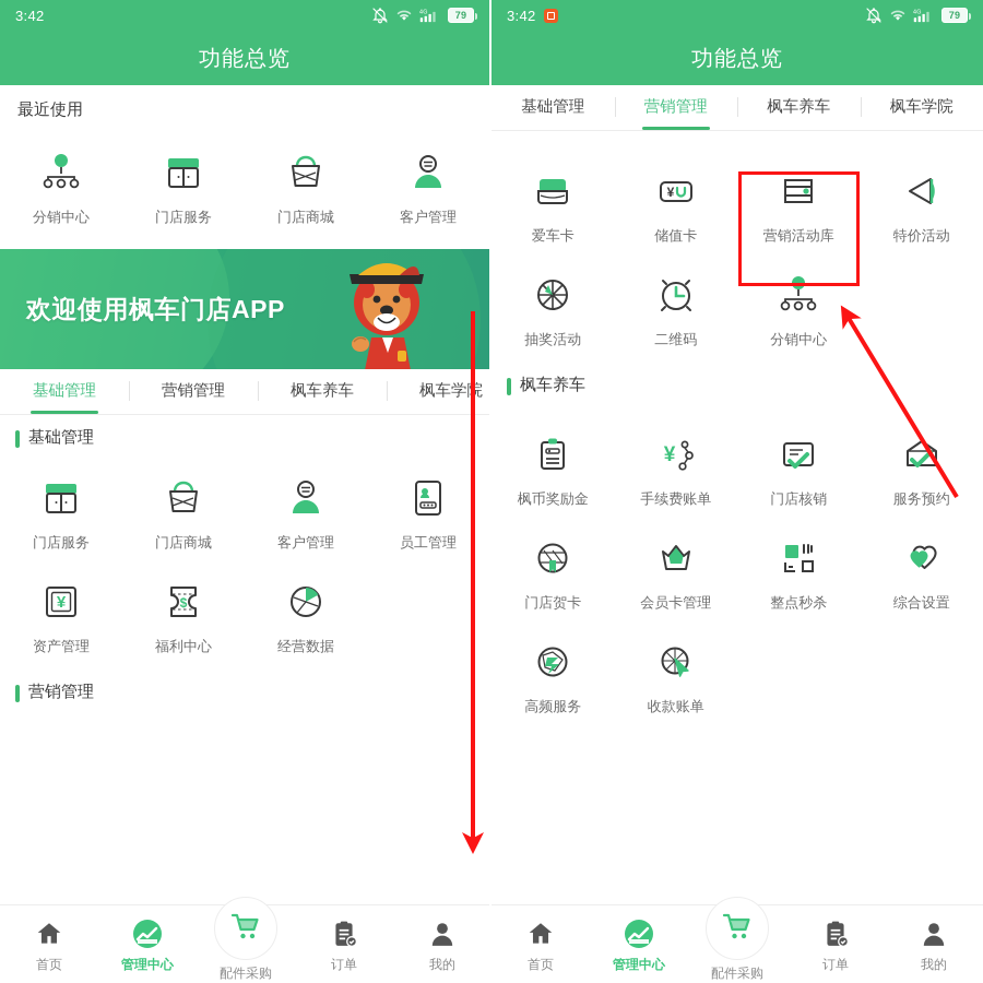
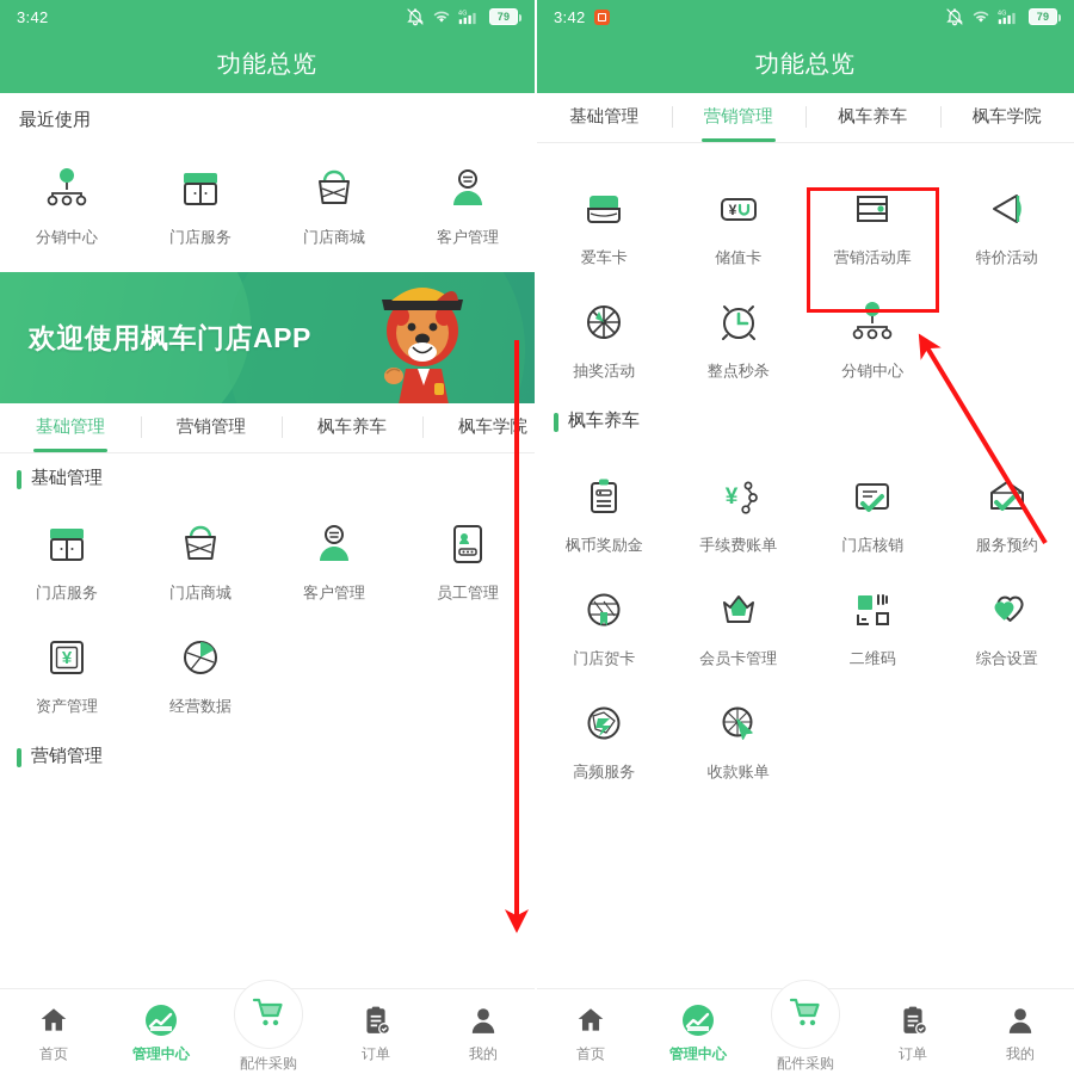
  3:42
  79
  功能总览
  最近使用
  分销中心
  门店服务
  门店商城
  客户管理
  欢迎使用枫车门店APP
  基础管理
  营销管理
  枫车养车
  枫车学
  基础管理
  门店服务
  门店商城
  客户管理
  员工管理
  ¥
  资产管理
- $
- 福利中心
  经营数据
  营销管理
  首页
  管理中心
  配件采购
  订单
  我的
  3:42
  79
  功能总览
  基础管理
  营销管理
  枫车养车
  枫车学院
  爱车卡
  ¥
  储值卡
  营销活动库
  特价活动
  抽奖活动
- 二维码
+ 整点秒杀
  分销中心
  枫车养车
  枫币奖励金
  ¥
  手续费账单
  门店核销
  服务预约
  门店贺卡
  会员卡管理
- 整点秒杀
+ 二维码
  综合设置
  高频服务
  收款账单
  首页
  管理中心
  配件采购
  订单
  我的
